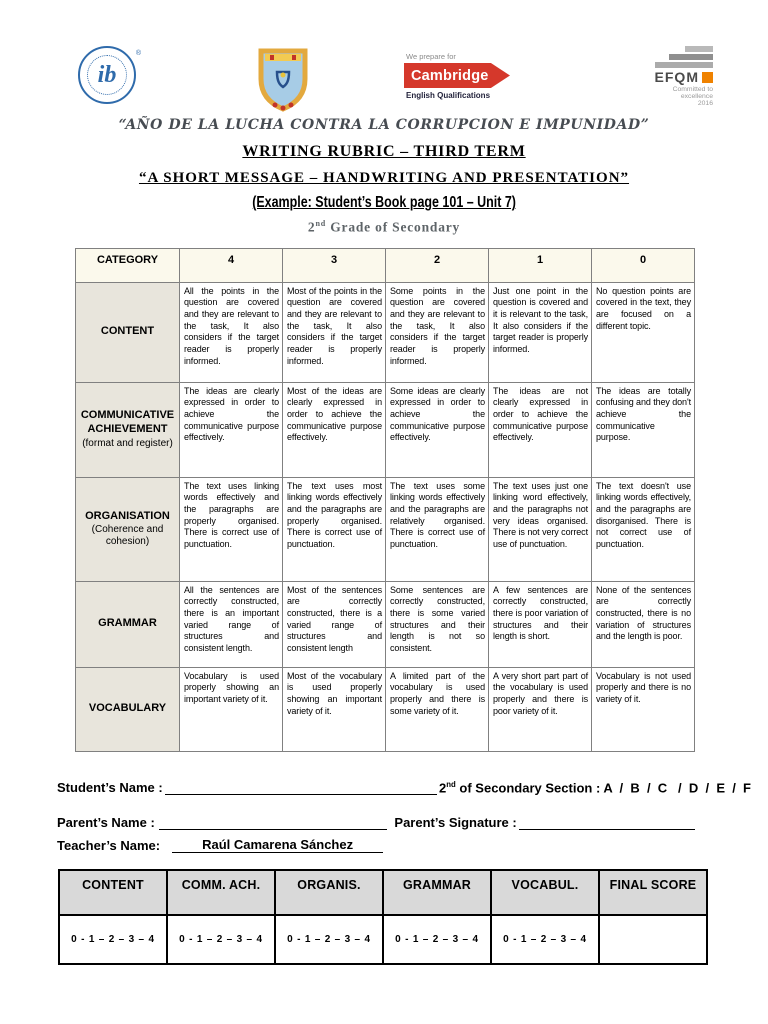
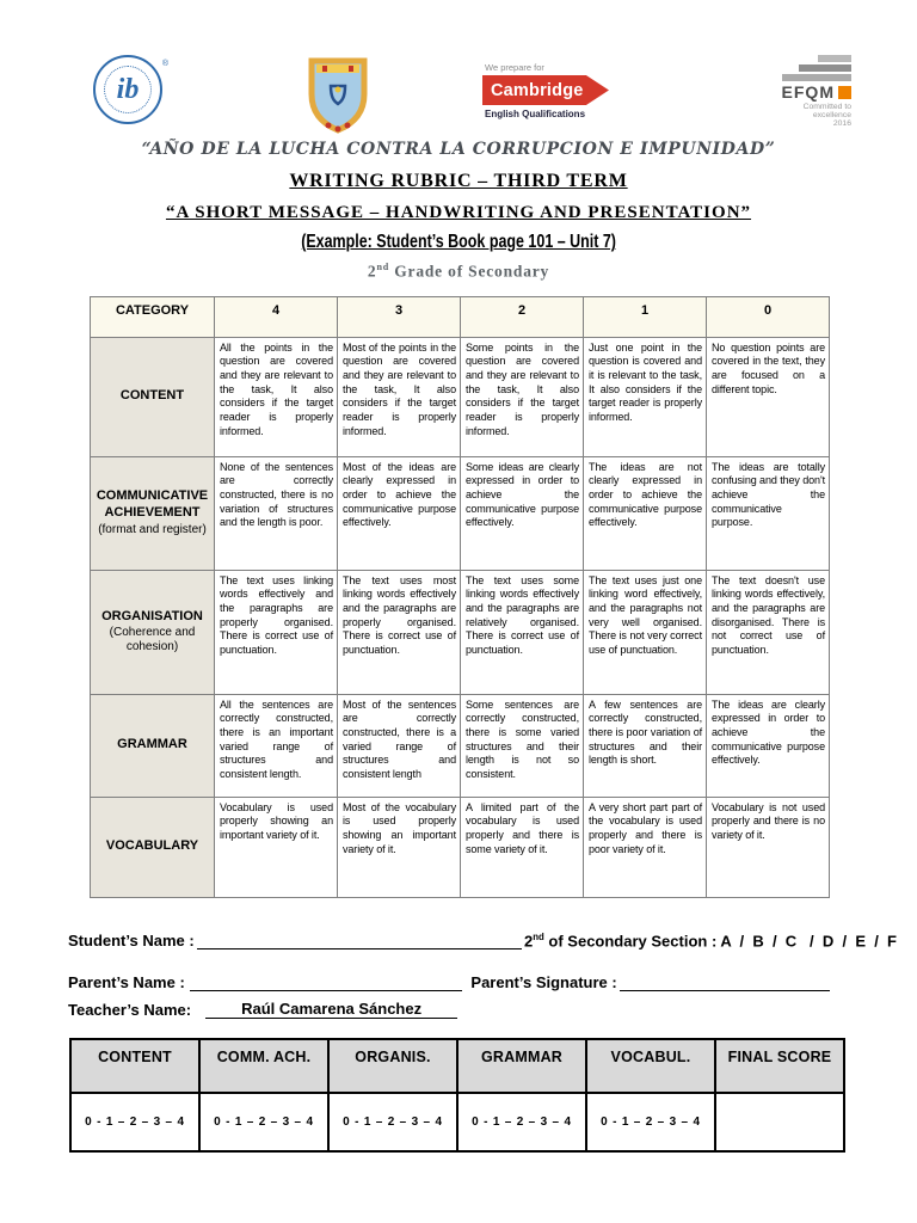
  ib
  We prepare for
  Cambridge
  English Qualifications
  EFQM
  “AÑO DE LA LUCHA CONTRA LA CORRUPCION E IMPUNIDAD”
  WRITING RUBRIC – THIRD TERM
  “A SHORT MESSAGE – HANDWRITING AND PRESENTATION”
  (Example: Student’s Book page 101 – Unit 7)
  2nd Grade of Secondary
  CATEGORY	4	3	2	1	0
  CONTENT	All the points in the question are covered and they are relevant to the task, It also considers if the target reader is properly informed.	Most of the points in the question are covered and they are relevant to the task, It also considers if the target reader is properly informed.	Some points in the question are covered and they are relevant to the task, It also considers if the target reader is properly informed.	Just one point in the question is covered and it is relevant to the task, It also considers if the target reader is properly informed.	No question points are covered in the text, they are focused on a different topic.
- COMMUNICATIVE ACHIEVEMENT (format and register)	The ideas are clearly expressed in order to achieve the communicative purpose effectively.	Most of the ideas are clearly expressed in order to achieve the communicative purpose effectively.	Some ideas are clearly expressed in order to achieve the communicative purpose effectively.	The ideas are not clearly expressed in order to achieve the communicative purpose effectively.	The ideas are totally confusing and they don't achieve the communicative purpose.
+ COMMUNICATIVE ACHIEVEMENT (format and register)	None of the sentences are correctly constructed, there is no variation of structures and the length is poor.	Most of the ideas are clearly expressed in order to achieve the communicative purpose effectively.	Some ideas are clearly expressed in order to achieve the communicative purpose effectively.	The ideas are not clearly expressed in order to achieve the communicative purpose effectively.	The ideas are totally confusing and they don't achieve the communicative purpose.
- ORGANISATION (Coherence and cohesion)	The text uses linking words effectively and the paragraphs are properly organised. There is correct use of punctuation.	The text uses most linking words effectively and the paragraphs are properly organised. There is correct use of punctuation.	The text uses some linking words effectively and the paragraphs are relatively organised. There is correct use of punctuation.	The text uses just one linking word effectively, and the paragraphs not very ideas organised. There is not very correct use of punctuation.	The text doesn't use linking words effectively, and the paragraphs are disorganised. There is not correct use of punctuation.
+ ORGANISATION (Coherence and cohesion)	The text uses linking words effectively and the paragraphs are properly organised. There is correct use of punctuation.	The text uses most linking words effectively and the paragraphs are properly organised. There is correct use of punctuation.	The text uses some linking words effectively and the paragraphs are relatively organised. There is correct use of punctuation.	The text uses just one linking word effectively, and the paragraphs not very well organised. There is not very correct use of punctuation.	The text doesn't use linking words effectively, and the paragraphs are disorganised. There is not correct use of punctuation.
- GRAMMAR	All the sentences are correctly constructed, there is an important varied range of structures and consistent length.	Most of the sentences are correctly constructed, there is a varied range of structures and consistent length	Some sentences are correctly constructed, there is some varied structures and their length is not so consistent.	A few sentences are correctly constructed, there is poor variation of structures and their length is short.	None of the sentences are correctly constructed, there is no variation of structures and the length is poor.
+ GRAMMAR	All the sentences are correctly constructed, there is an important varied range of structures and consistent length.	Most of the sentences are correctly constructed, there is a varied range of structures and consistent length	Some sentences are correctly constructed, there is some varied structures and their length is not so consistent.	A few sentences are correctly constructed, there is poor variation of structures and their length is short.	The ideas are clearly expressed in order to achieve the communicative purpose effectively.
  VOCABULARY	Vocabulary is used properly showing an important variety of it.	Most of the vocabulary is used properly showing an important variety of it.	A limited part of the vocabulary is used properly and there is some variety of it.	A very short part part of the vocabulary is used properly and there is poor variety of it.	Vocabulary is not used properly and there is no variety of it.
  Student’s Name :
  2nd of Secondary Section : A / B / C / D / E / F
  Parent’s Name :
  Parent’s Signature :
  Teacher’s Name:
  Raúl Camarena Sánchez
  CONTENT	COMM. ACH.	ORGANIS.	GRAMMAR	VOCABUL.	FINAL SCORE
  0 - 1 – 2 – 3 – 4	0 - 1 – 2 – 3 – 4	0 - 1 – 2 – 3 – 4	0 - 1 – 2 – 3 – 4	0 - 1 – 2 – 3 – 4
